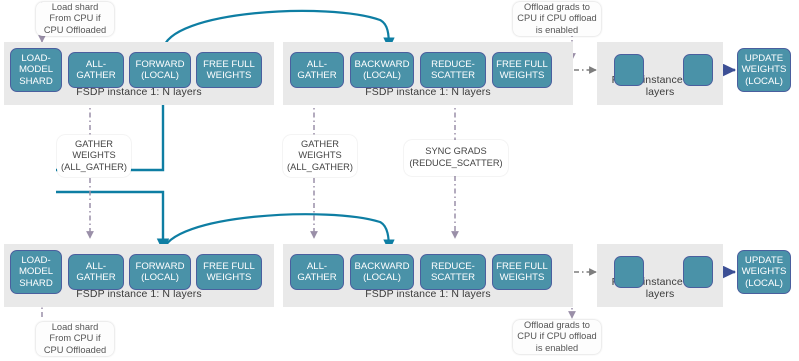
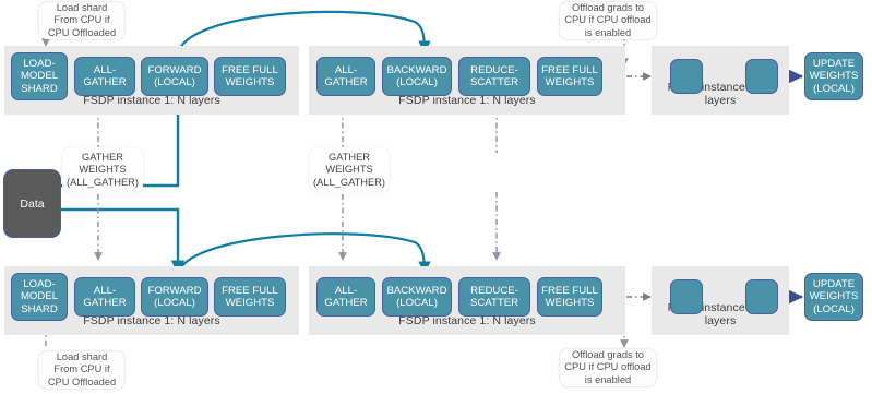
  FSDP instance 1: N layers
  LOAD-MODEL SHARD
  ALL-GATHER
  FORWARD (LOCAL)
  FREE FULL WEIGHTS
  FSDP instance 1: N layers
  ALL-GATHER
  BACKWARD (LOCAL)
  REDUCE-SCATTER
  FREE FULL WEIGHTS
  UPDATE WEIGHTS (LOCAL)
  Load shard From CPU if CPU Offloaded
  Offload grads to CPU if CPU offload is enabled
+ Data
  GATHER WEIGHTS (ALL_GATHER)
  GATHER WEIGHTS (ALL_GATHER)
- SYNC GRADS (REDUCE_SCATTER)
  FSDP instance 1: N layers
  LOAD-MODEL SHARD
  ALL-GATHER
  FORWARD (LOCAL)
  FREE FULL WEIGHTS
  FSDP instance 1: N layers
  ALL-GATHER
  BACKWARD (LOCAL)
  REDUCE-SCATTER
  FREE FULL WEIGHTS
  UPDATE WEIGHTS (LOCAL)
  Load shard From CPU if CPU Offloaded
  Offload grads to CPU if CPU offload is enabled
